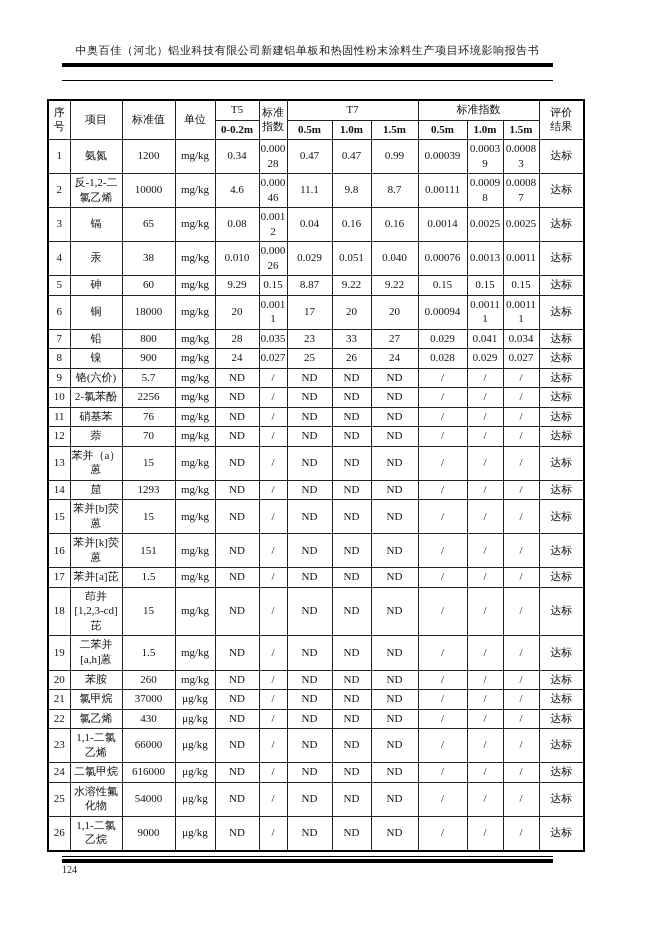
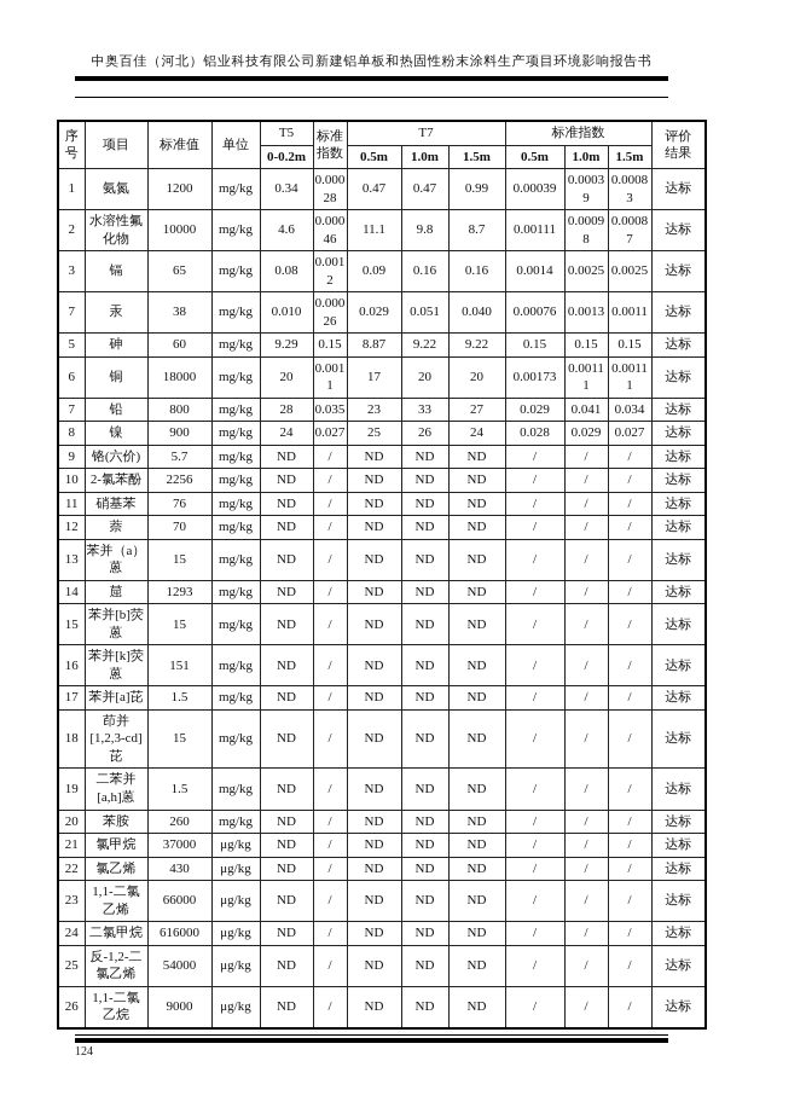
  中奥百佳（河北）铝业科技有限公司新建铝单板和热固性粉末涂料生产项目环境影响报告书
  序 号	项目	标准值	单位	T5	标准 指数	T7	标准指数	评价 结果
  0-0.2m	0.5m	1.0m	1.5m	0.5m	1.0m	1.5m
  1	氨氮	1200	mg/kg	0.34	0.00028	0.47	0.47	0.99	0.00039	0.00039	0.00083	达标
- 2	反-1,2-二氯乙烯	10000	mg/kg	4.6	0.00046	11.1	9.8	8.7	0.00111	0.00098	0.00087	达标
+ 2	水溶性氟化物	10000	mg/kg	4.6	0.00046	11.1	9.8	8.7	0.00111	0.00098	0.00087	达标
- 3	镉	65	mg/kg	0.08	0.0012	0.04	0.16	0.16	0.0014	0.0025	0.0025	达标
+ 3	镉	65	mg/kg	0.08	0.0012	0.09	0.16	0.16	0.0014	0.0025	0.0025	达标
- 4	汞	38	mg/kg	0.010	0.00026	0.029	0.051	0.040	0.00076	0.0013	0.0011	达标
+ 7	汞	38	mg/kg	0.010	0.00026	0.029	0.051	0.040	0.00076	0.0013	0.0011	达标
  5	砷	60	mg/kg	9.29	0.15	8.87	9.22	9.22	0.15	0.15	0.15	达标
- 6	铜	18000	mg/kg	20	0.0011	17	20	20	0.00094	0.00111	0.00111	达标
+ 6	铜	18000	mg/kg	20	0.0011	17	20	20	0.00173	0.00111	0.00111	达标
  7	铅	800	mg/kg	28	0.035	23	33	27	0.029	0.041	0.034	达标
  8	镍	900	mg/kg	24	0.027	25	26	24	0.028	0.029	0.027	达标
  9	铬(六价)	5.7	mg/kg	ND	/	ND	ND	ND	/	/	/	达标
  10	2-氯苯酚	2256	mg/kg	ND	/	ND	ND	ND	/	/	/	达标
  11	硝基苯	76	mg/kg	ND	/	ND	ND	ND	/	/	/	达标
  12	萘	70	mg/kg	ND	/	ND	ND	ND	/	/	/	达标
  13	苯并（a）蒽	15	mg/kg	ND	/	ND	ND	ND	/	/	/	达标
  14	䓛	1293	mg/kg	ND	/	ND	ND	ND	/	/	/	达标
  15	苯并[b]荧蒽	15	mg/kg	ND	/	ND	ND	ND	/	/	/	达标
  16	苯并[k]荧蒽	151	mg/kg	ND	/	ND	ND	ND	/	/	/	达标
  17	苯并[a]芘	1.5	mg/kg	ND	/	ND	ND	ND	/	/	/	达标
  18	茚并[1,2,3-cd]芘	15	mg/kg	ND	/	ND	ND	ND	/	/	/	达标
  19	二苯并[a,h]蒽	1.5	mg/kg	ND	/	ND	ND	ND	/	/	/	达标
  20	苯胺	260	mg/kg	ND	/	ND	ND	ND	/	/	/	达标
  21	氯甲烷	37000	μg/kg	ND	/	ND	ND	ND	/	/	/	达标
  22	氯乙烯	430	μg/kg	ND	/	ND	ND	ND	/	/	/	达标
  23	1,1-二氯乙烯	66000	μg/kg	ND	/	ND	ND	ND	/	/	/	达标
  24	二氯甲烷	616000	μg/kg	ND	/	ND	ND	ND	/	/	/	达标
- 25	水溶性氟化物	54000	μg/kg	ND	/	ND	ND	ND	/	/	/	达标
+ 25	反-1,2-二氯乙烯	54000	μg/kg	ND	/	ND	ND	ND	/	/	/	达标
  26	1,1-二氯乙烷	9000	μg/kg	ND	/	ND	ND	ND	/	/	/	达标
  124
